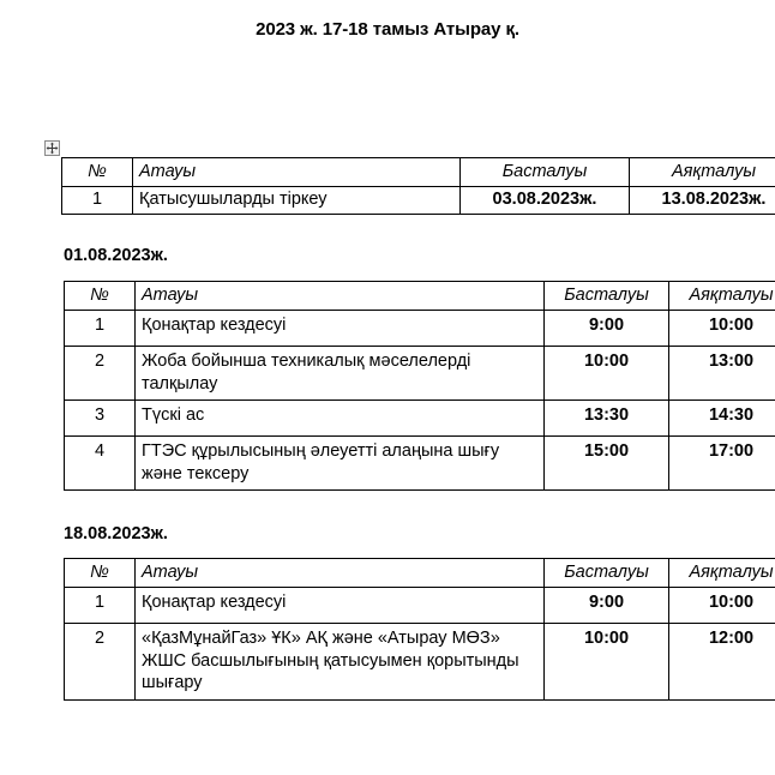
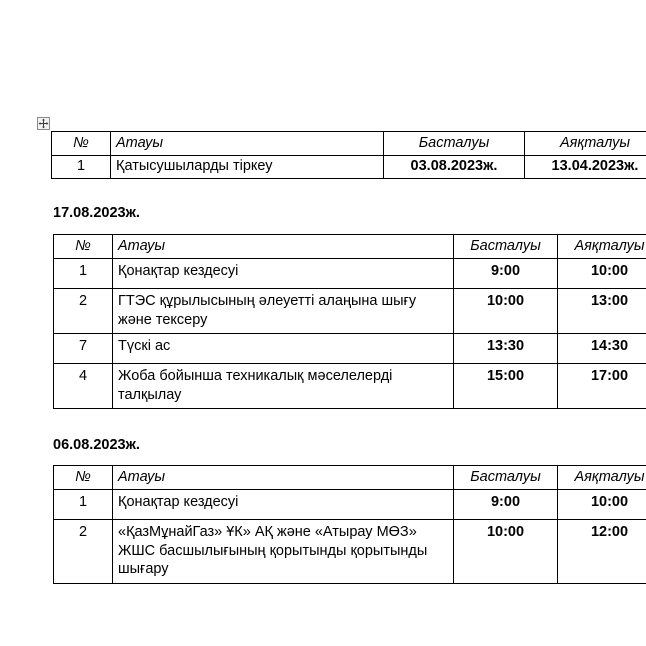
- 2023 ж. 17-18 тамыз Атырау қ.
  №	Атауы	Басталуы	Аяқталуы
- 1	Қатысушыларды тіркеу	03.08.2023ж.	13.08.2023ж.
+ 1	Қатысушыларды тіркеу	03.08.2023ж.	13.04.2023ж.
- 01.08.2023ж.
+ 17.08.2023ж.
  №	Атауы	Басталуы	Аяқталуы
  1	Қонақтар кездесуі	9:00	10:00
- 2	Жоба бойынша техникалық мәселелерді талқылау	10:00	13:00
+ 2	ГТЭС құрылысының әлеуетті алаңына шығу және тексеру	10:00	13:00
- 3	Түскі ас	13:30	14:30
+ 7	Түскі ас	13:30	14:30
- 4	ГТЭС құрылысының әлеуетті алаңына шығу және тексеру	15:00	17:00
+ 4	Жоба бойынша техникалық мәселелерді талқылау	15:00	17:00
- 18.08.2023ж.
+ 06.08.2023ж.
  №	Атауы	Басталуы	Аяқталуы
  1	Қонақтар кездесуі	9:00	10:00
- 2	«ҚазМұнайГаз» ҰК» АҚ және «Атырау МӨЗ» ЖШС басшылығының қатысуымен қорытынды шығару	10:00	12:00
+ 2	«ҚазМұнайГаз» ҰК» АҚ және «Атырау МӨЗ» ЖШС басшылығының қорытынды қорытынды шығару	10:00	12:00
